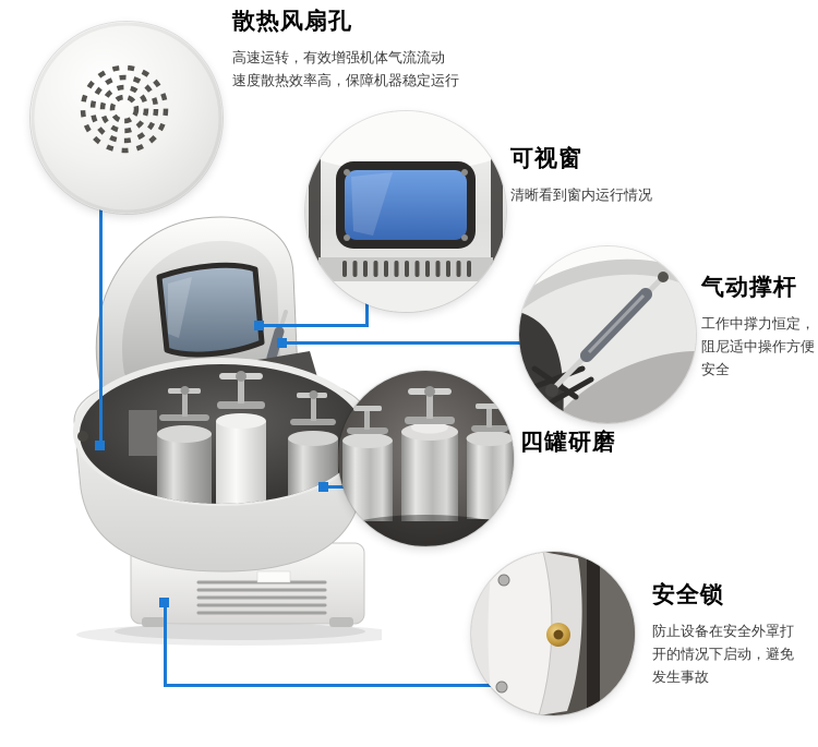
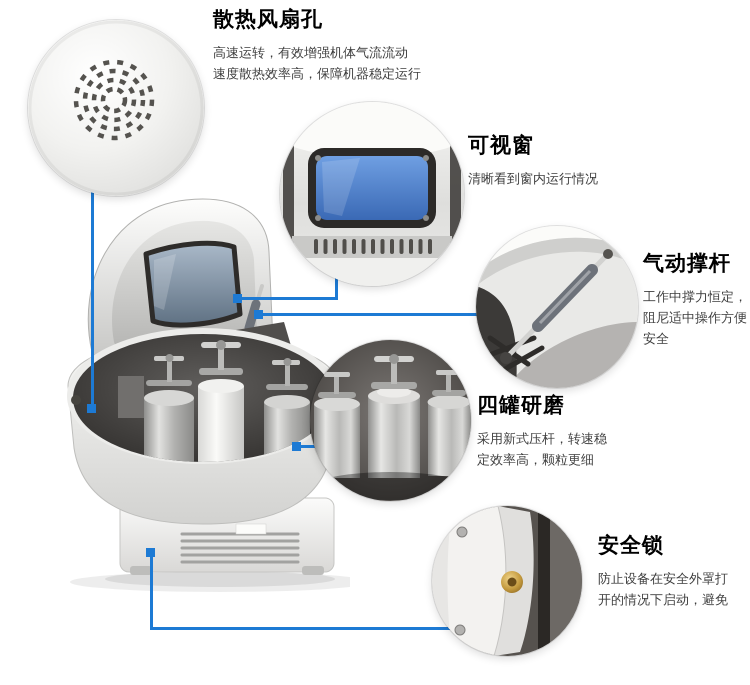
  散热风扇孔
  高速运转，有效增强机体气流流动
  速度散热效率高，保障机器稳定运行
  可视窗
  清晰看到窗内运行情况
  气动撑杆
  工作中撑力恒定，
  阻尼适中操作方便
  安全
  四罐研磨
+ 采用新式压杆，转速稳
+ 定效率高，颗粒更细
  安全锁
  防止设备在安全外罩打
  开的情况下启动，避免
- 发生事故
